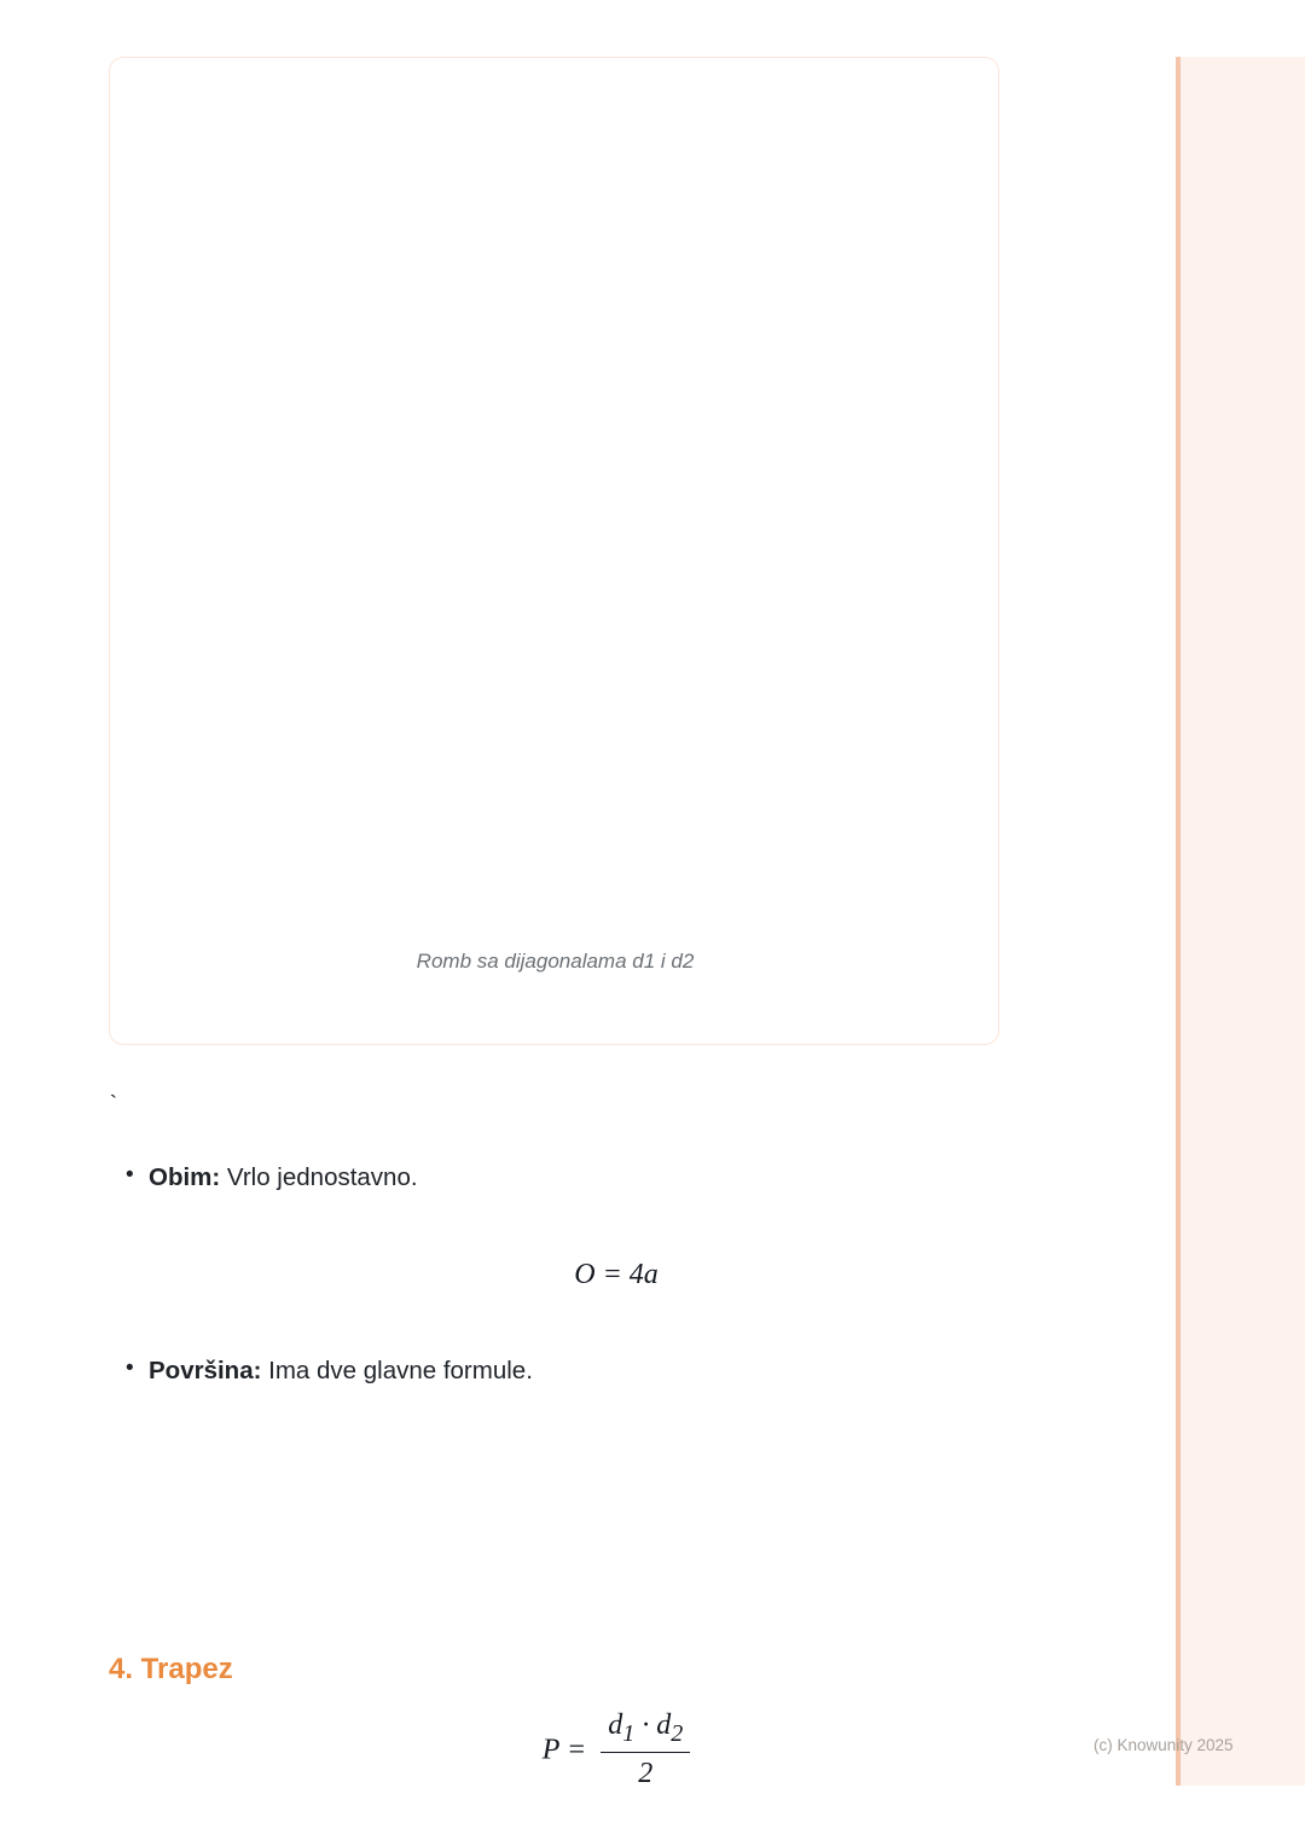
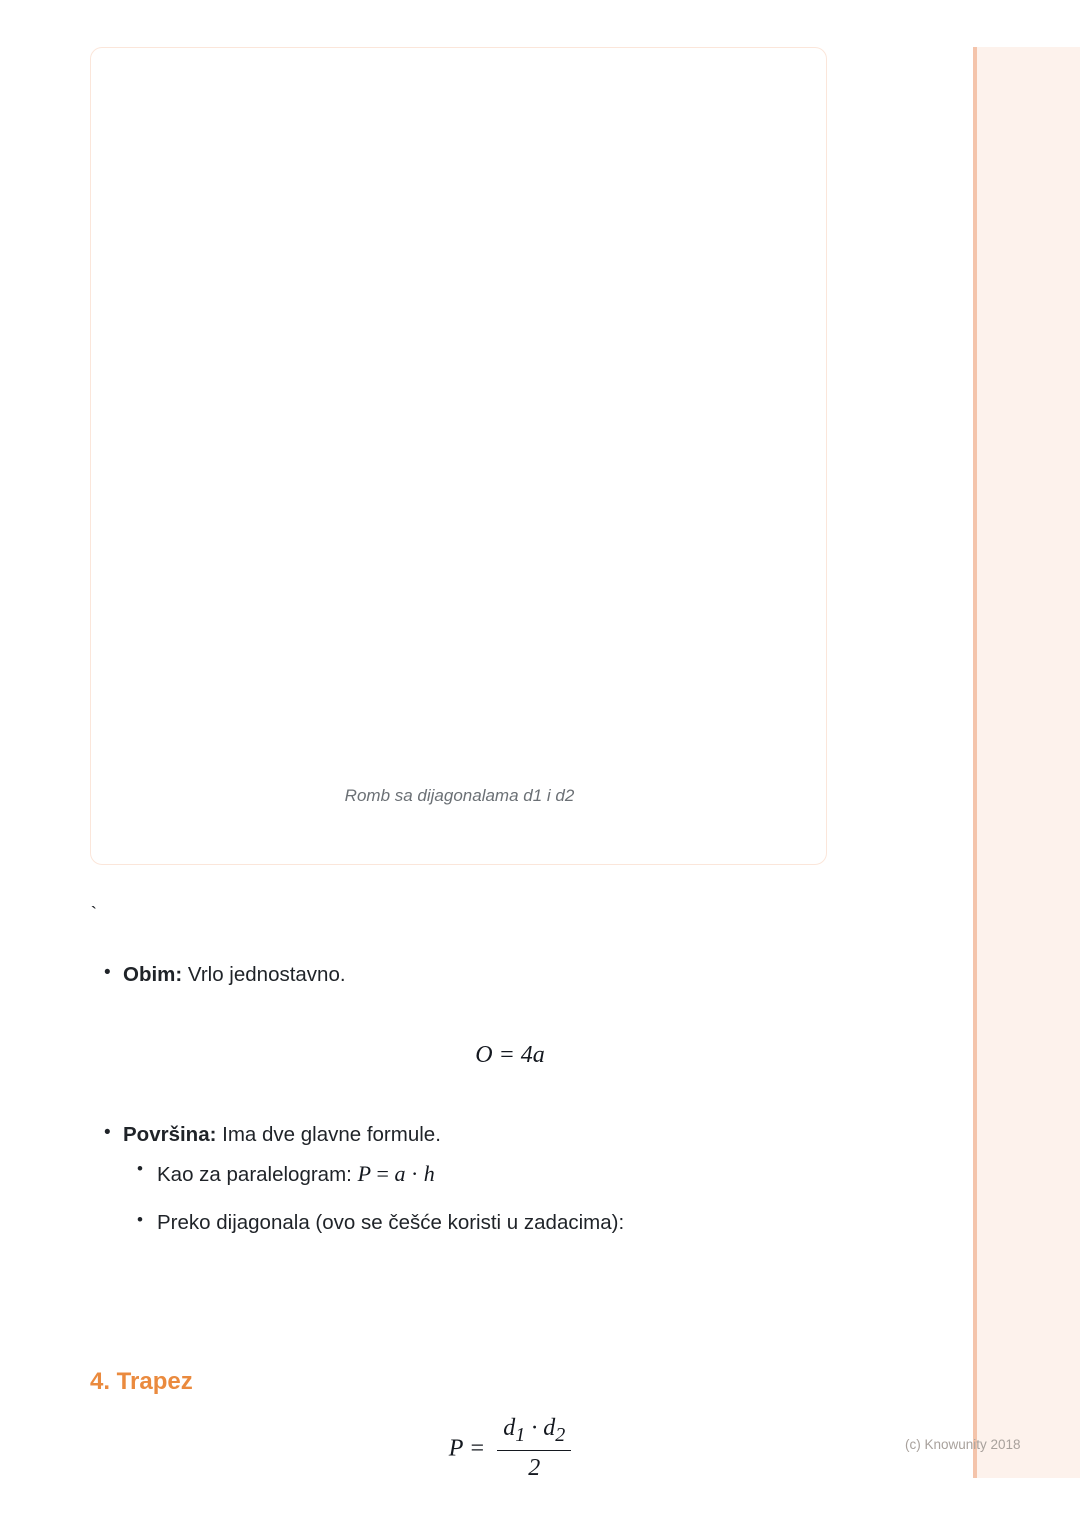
  Romb sa dijagonalama d1 i d2
  `
  Obim: Vrlo jednostavno.
  O = 4a
  Površina: Ima dve glavne formule.
+ Kao za paralelogram: P = a · h
+ Preko dijagonala (ovo se češće koristi u zadacima):
  P =
  d1 · d2
  2
  4. Trapez
- (c) Knowunity 2025
+ (c) Knowunity 2018
